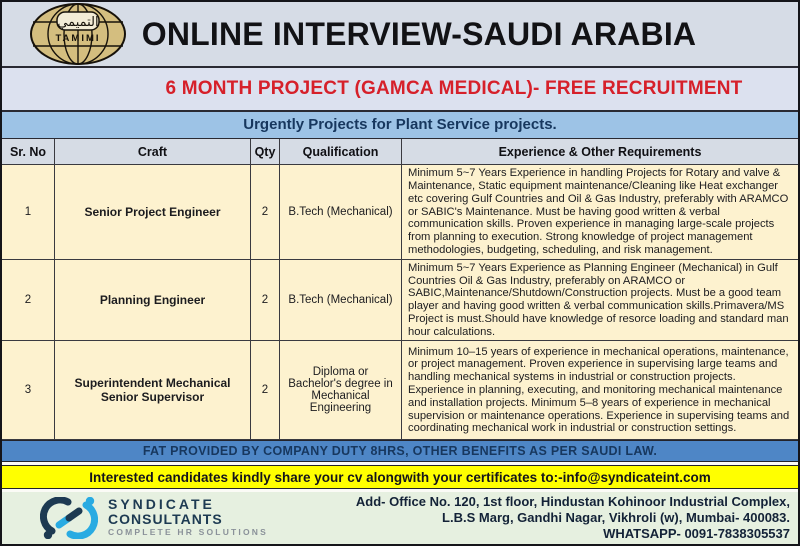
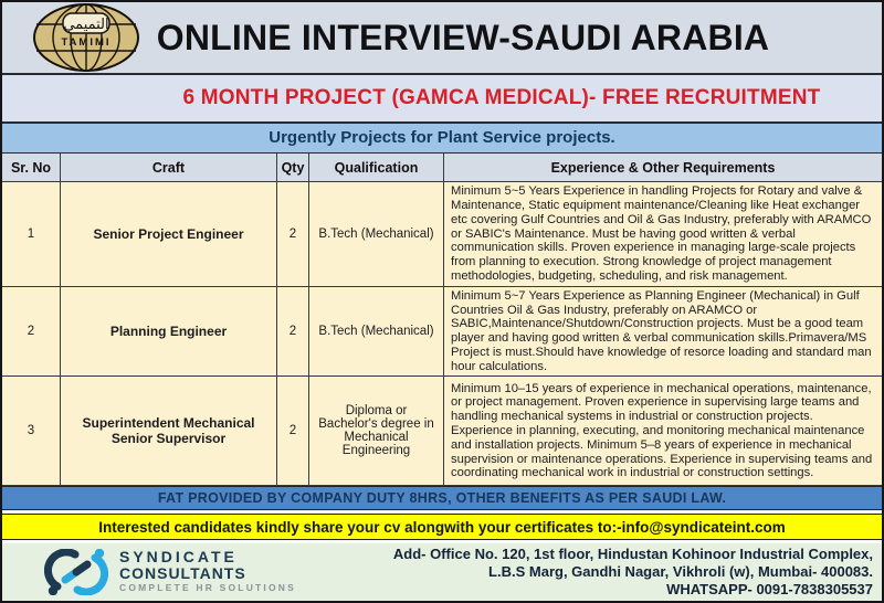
  التميمي
  TAMIMI
  ONLINE INTERVIEW-SAUDI ARABIA
  6 MONTH PROJECT (GAMCA MEDICAL)- FREE RECRUITMENT
  Urgently Projects for Plant Service projects.
  Sr. No
  Craft
  Qty
  Qualification
  Experience & Other Requirements
  1
  Senior Project Engineer
  2
  B.Tech (Mechanical)
- Minimum 5~7 Years Experience in handling Projects for Rotary and valve & Maintenance, Static equipment maintenance/Cleaning like Heat exchanger etc covering Gulf Countries and Oil & Gas Industry, preferably with ARAMCO or SABIC's Maintenance. Must be having good written & verbal communication skills. Proven experience in managing large-scale projects from planning to execution. Strong knowledge of project management methodologies, budgeting, scheduling, and risk management.
+ Minimum 5~5 Years Experience in handling Projects for Rotary and valve & Maintenance, Static equipment maintenance/Cleaning like Heat exchanger etc covering Gulf Countries and Oil & Gas Industry, preferably with ARAMCO or SABIC's Maintenance. Must be having good written & verbal communication skills. Proven experience in managing large-scale projects from planning to execution. Strong knowledge of project management methodologies, budgeting, scheduling, and risk management.
  2
  Planning Engineer
  2
  B.Tech (Mechanical)
  Minimum 5~7 Years Experience as Planning Engineer (Mechanical) in Gulf Countries Oil & Gas Industry, preferably on ARAMCO or SABIC,Maintenance/Shutdown/Construction projects. Must be a good team player and having good written & verbal communication skills.Primavera/MS Project is must.Should have knowledge of resorce loading and standard man hour calculations.
  3
  Superintendent Mechanical Senior Supervisor
  2
  Diploma or Bachelor's degree in Mechanical Engineering
  Minimum 10–15 years of experience in mechanical operations, maintenance, or project management. Proven experience in supervising large teams and handling mechanical systems in industrial or construction projects. Experience in planning, executing, and monitoring mechanical maintenance and installation projects. Minimum 5–8 years of experience in mechanical supervision or maintenance operations. Experience in supervising teams and coordinating mechanical work in industrial or construction settings.
  FAT PROVIDED BY COMPANY DUTY 8HRS, OTHER BENEFITS AS PER SAUDI LAW.
  Interested candidates kindly share your cv alongwith your certificates to:-info@syndicateint.com
  SYNDICATE
  CONSULTANTS
  COMPLETE HR SOLUTIONS
  Add- Office No. 120, 1st floor, Hindustan Kohinoor Industrial Complex,
  L.B.S Marg, Gandhi Nagar, Vikhroli (w), Mumbai- 400083.
  WHATSAPP- 0091-7838305537
